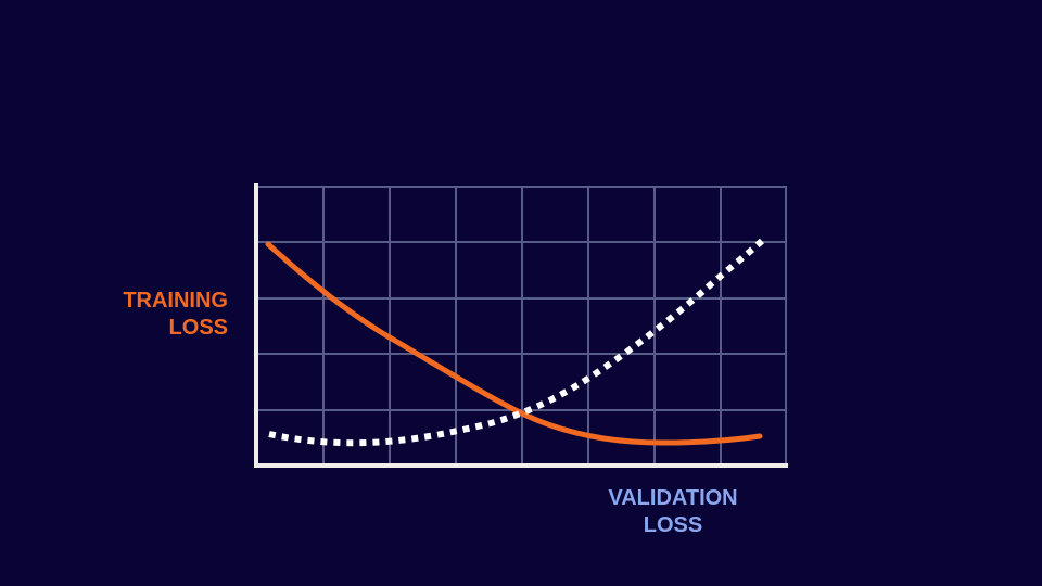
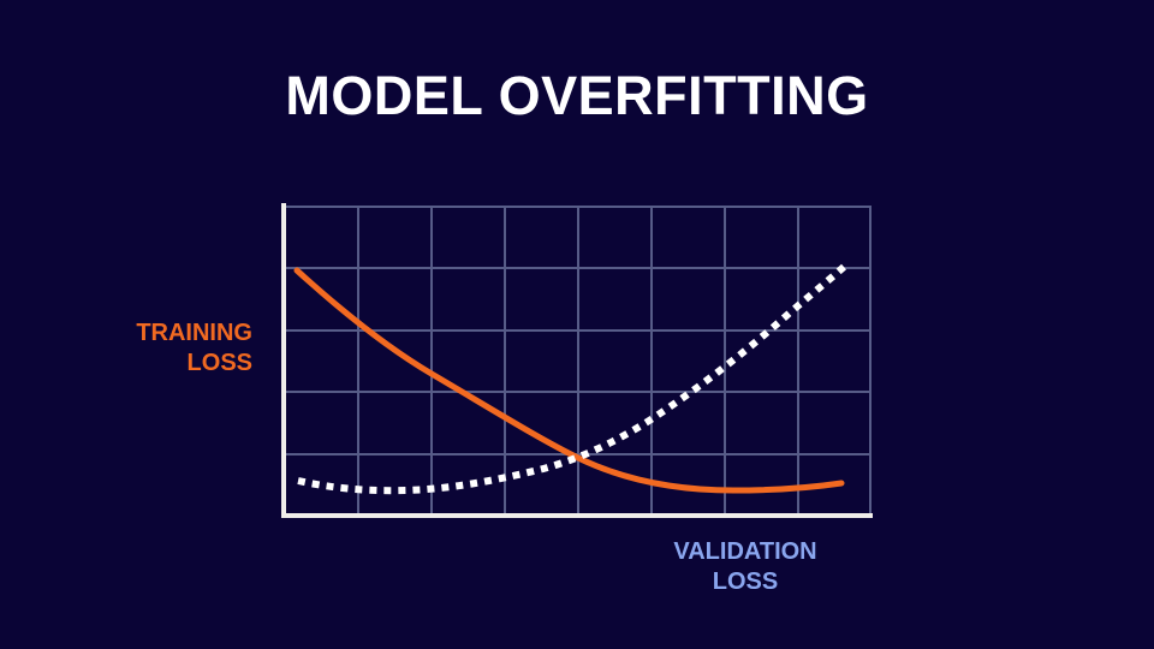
+ MODEL OVERFITTING
  TRAINING
  LOSS
  VALIDATION
  LOSS
